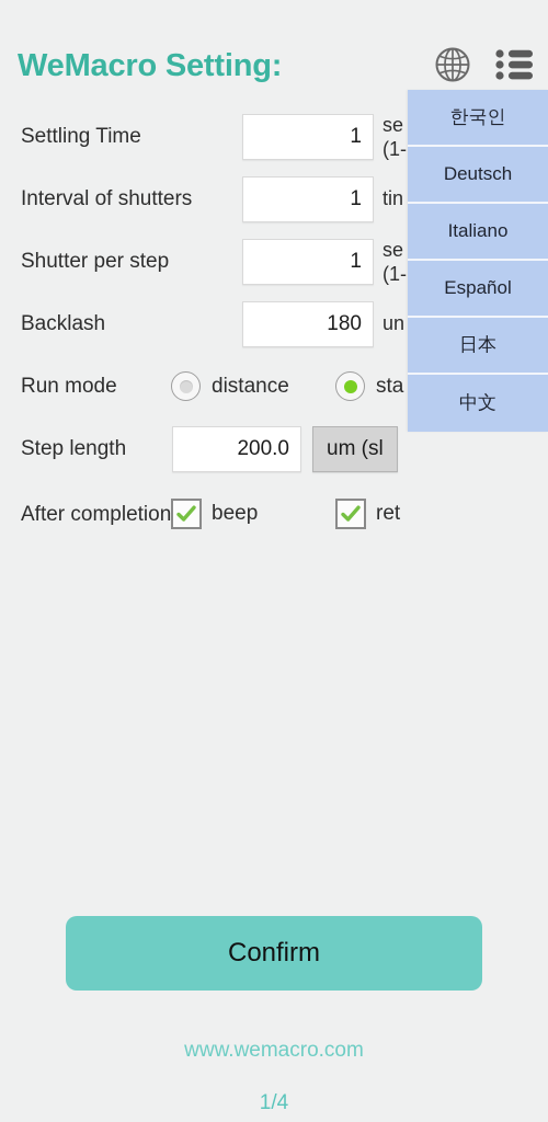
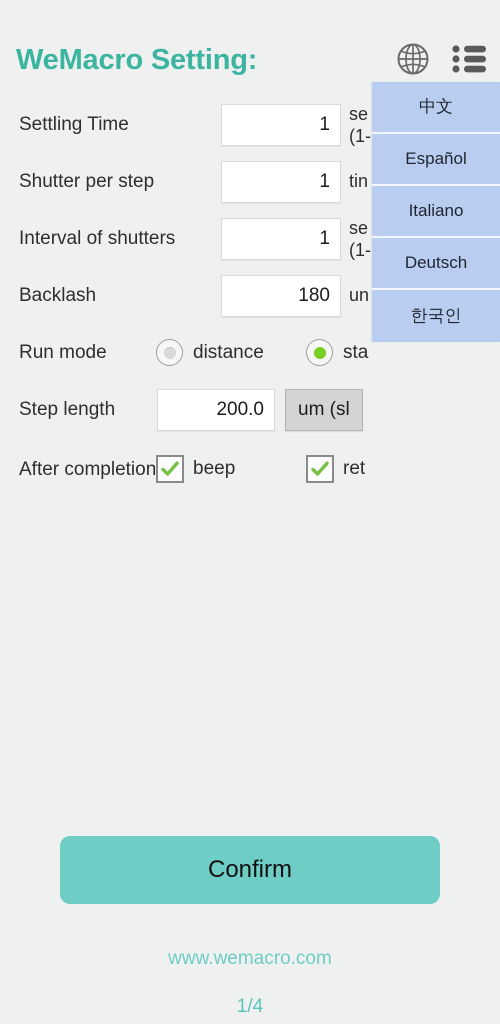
  WeMacro Setting:
  Settling Time
  1
  se
  (1-
- Interval of shutters
+ Shutter per step
  1
  tin
- Shutter per step
+ Interval of shutters
  1
  se
  (1-
  Backlash
  180
  un
  Run mode
  distance
  sta
  Step length
  200.0
  um (sl
  After completion
  beep
  ret
- 한국인
+ 中文
- Deutsch
+ Español
  Italiano
- Español
+ Deutsch
- 日本
- 中文
+ 한국인
  Confirm
  www.wemacro.com
  1/4
